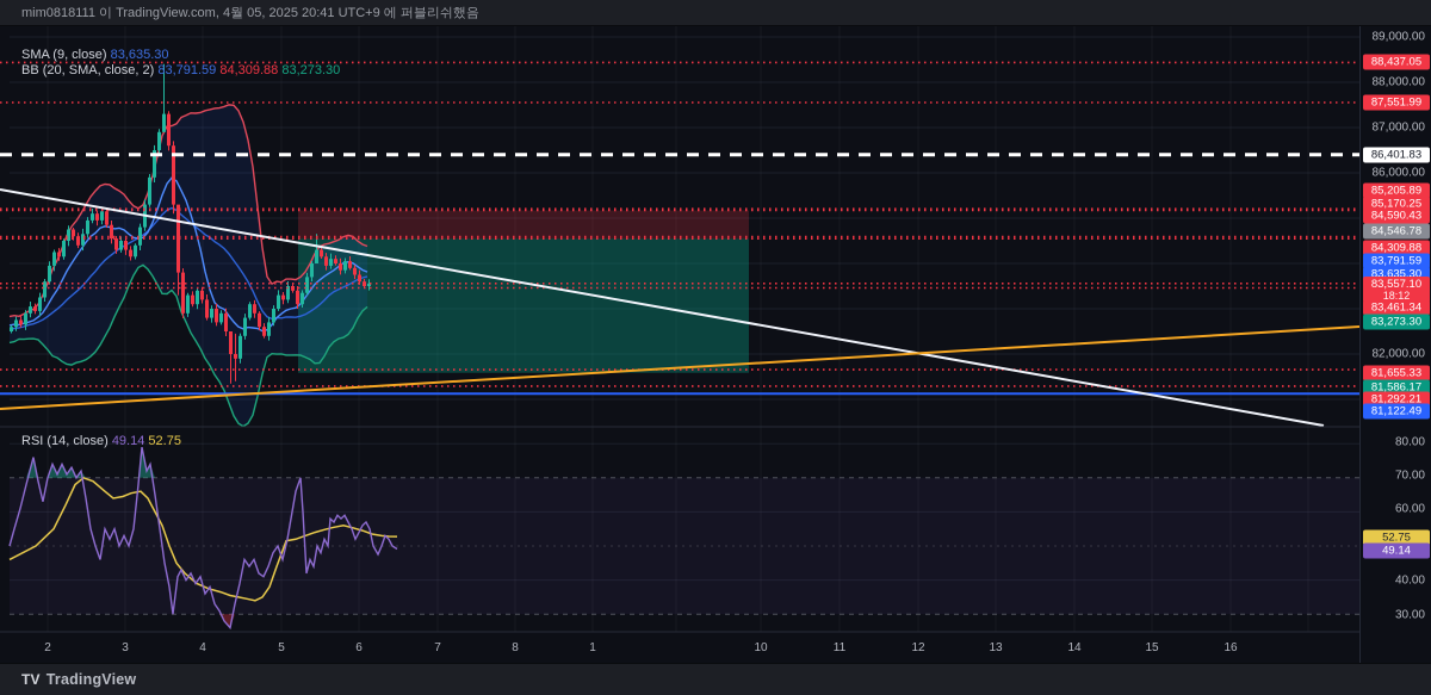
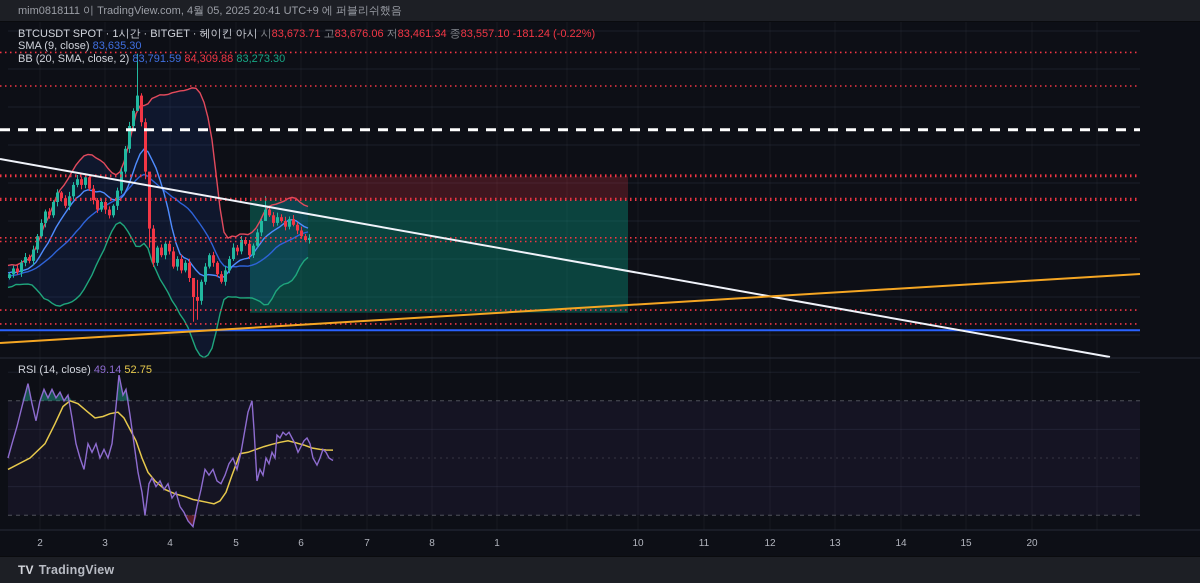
  mim0818111 이 TradingView.com, 4월 05, 2025 20:41 UTC+9 에 퍼블리쉬했음
+ BTCUSDT SPOT · 1시간 · BITGET · 헤이킨 아시 시83,673.71 고83,676.06 저83,461.34 종83,557.10 -181.24 (-0.22%)
  SMA (9, close) 83,635.30
  BB (20, SMA, close, 2) 83,791.59 84,309.88 83,273.30
  RSI (14, close) 49.14 52.75
- 89,000.00
- 88,000.00
- 87,000.00
- 86,000.00
- 82,000.00
- 80.00
- 70.00
- 60.00
- 40.00
- 30.00
- 88,437.05
- 87,551.99
- 86,401.83
- 85,205.89
- 85,170.25
- 84,590.43
- 84,546.78
- 84,309.88
- 83,791.59
- 83,635.30
- 83,557.10
- 18:12
- 83,461.34
- 83,273.30
- 81,655.33
- 81,586.17
- 81,292.21
- 81,122.49
- 52.75
- 49.14
  2
  3
  4
  5
  6
  7
  8
  1
  10
  11
  12
  13
  14
  15
- 16
+ 20
  TV TradingView
